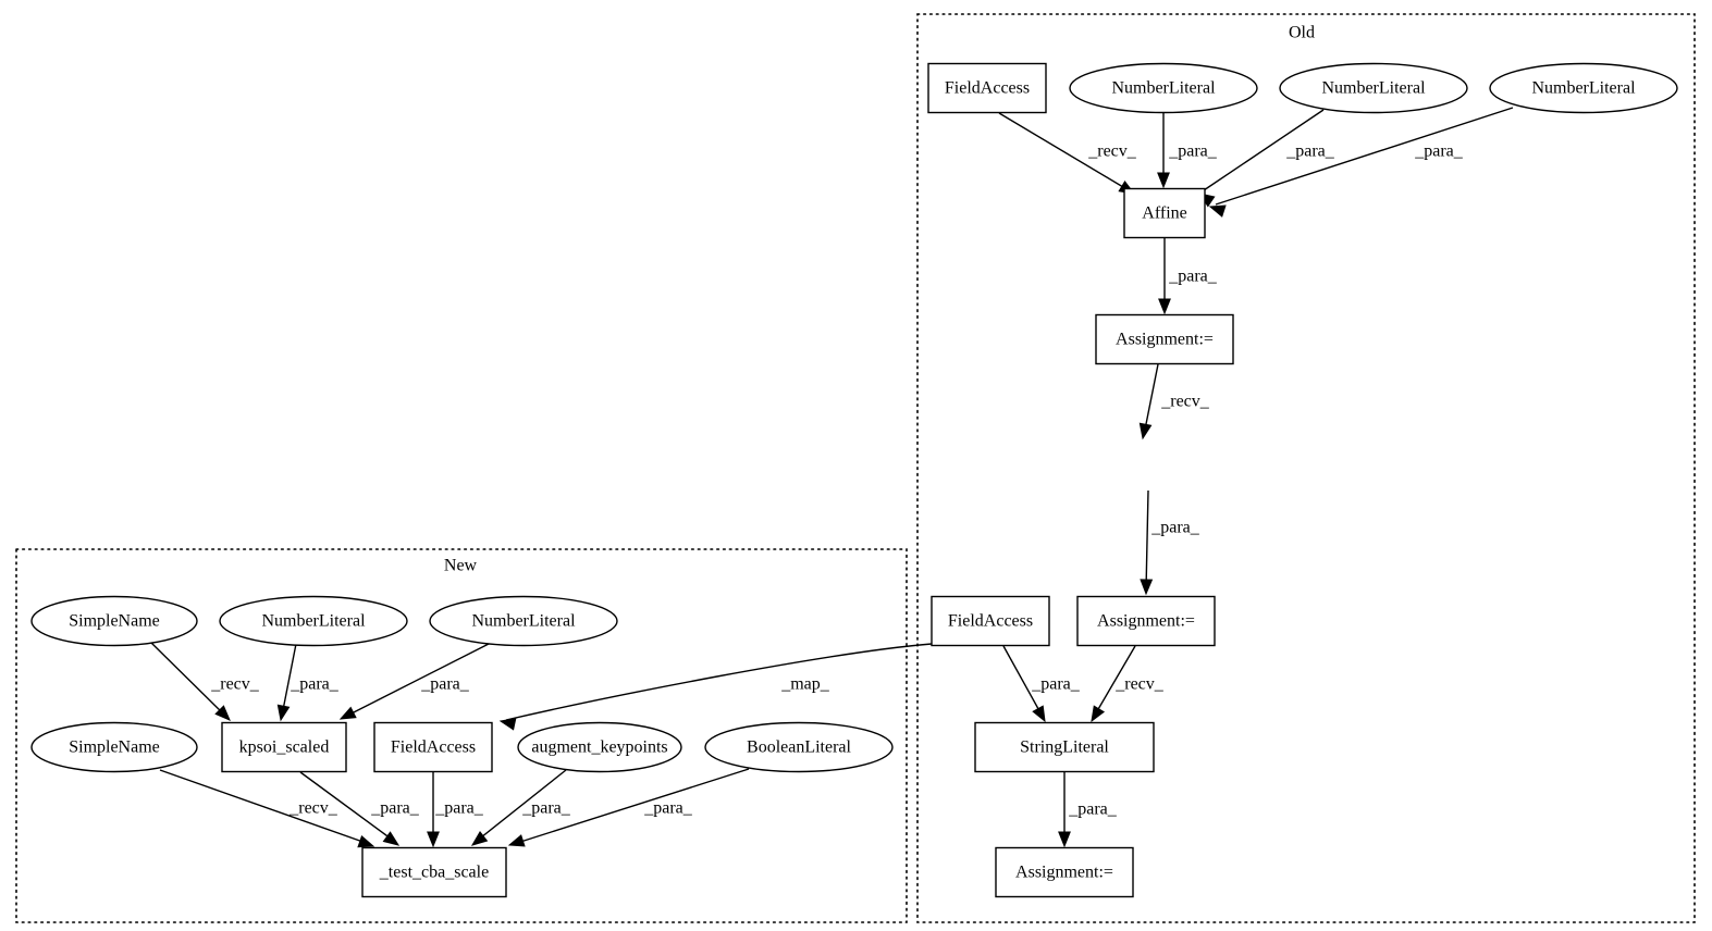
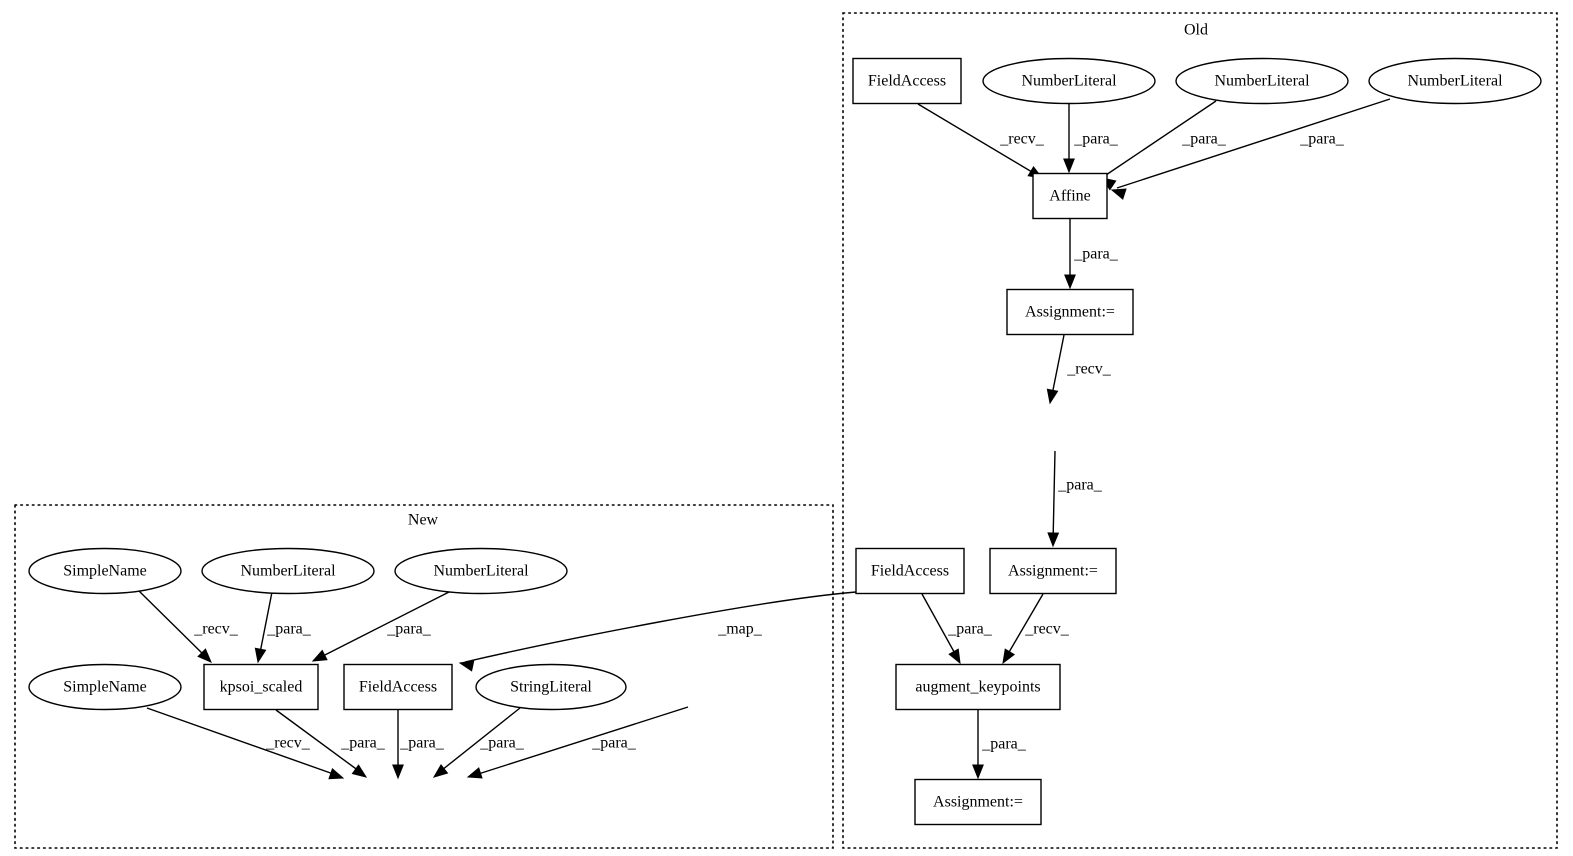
  Old
  New
  _recv_
  _para_
  _para_
  _para_
  _para_
  _recv_
  _para_
  _para_
  _recv_
  _para_
  _map_
  _recv_
  _para_
  _para_
  _recv_
  _para_
  _para_
  _para_
  _para_
  FieldAccess
  NumberLiteral
  NumberLiteral
  NumberLiteral
  Affine
  Assignment:=
  FieldAccess
  Assignment:=
- StringLiteral
+ augment_keypoints
  Assignment:=
  SimpleName
  NumberLiteral
  NumberLiteral
  SimpleName
  kpsoi_scaled
  FieldAccess
- augment_keypoints
+ StringLiteral
- BooleanLiteral
- _test_cba_scale
